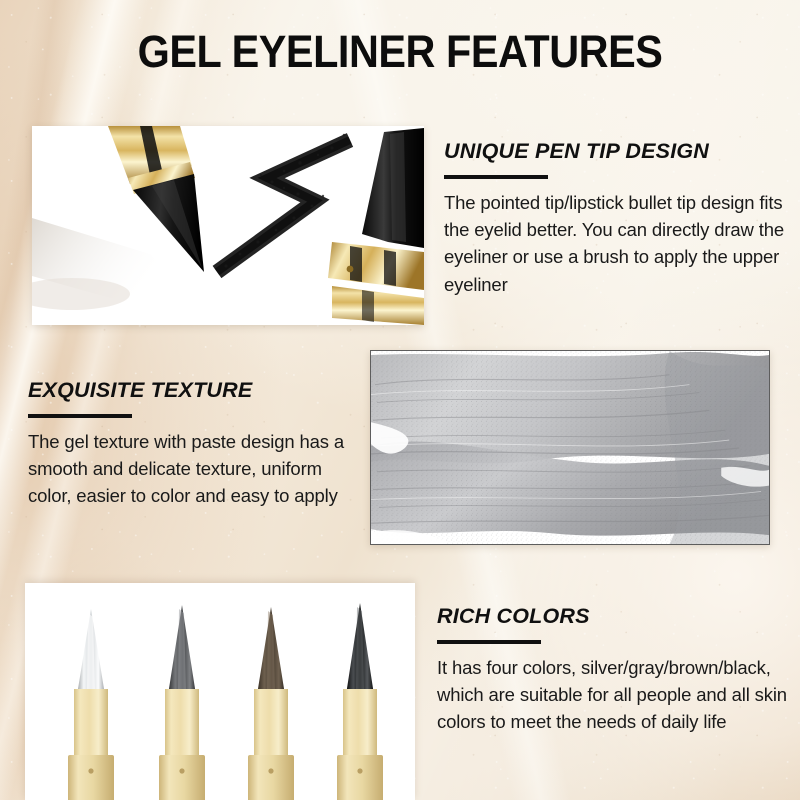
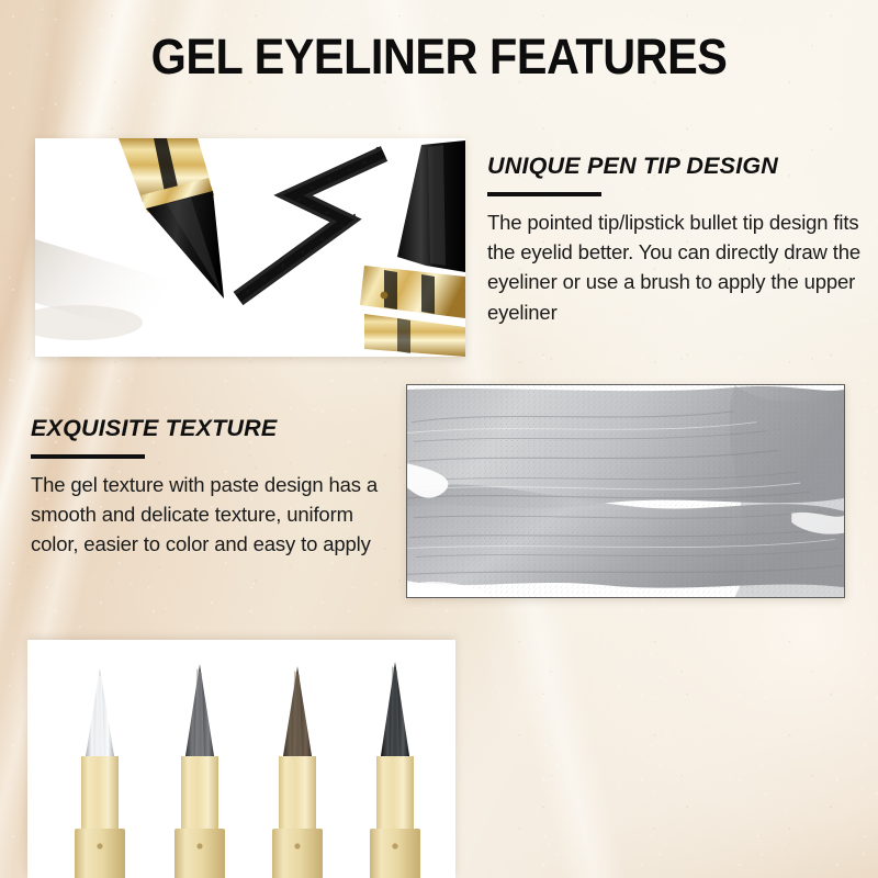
  GEL EYELINER FEATURES
  UNIQUE PEN TIP DESIGN
  The pointed tip/lipstick bullet tip design fits the eyelid better. You can directly draw the eyeliner or use a brush to apply the upper eyeliner
  EXQUISITE TEXTURE
  The gel texture with paste design has a smooth and delicate texture, uniform color, easier to color and easy to apply
- RICH COLORS
- It has four colors, silver/gray/brown/black, which are suitable for all people and all skin colors to meet the needs of daily life
